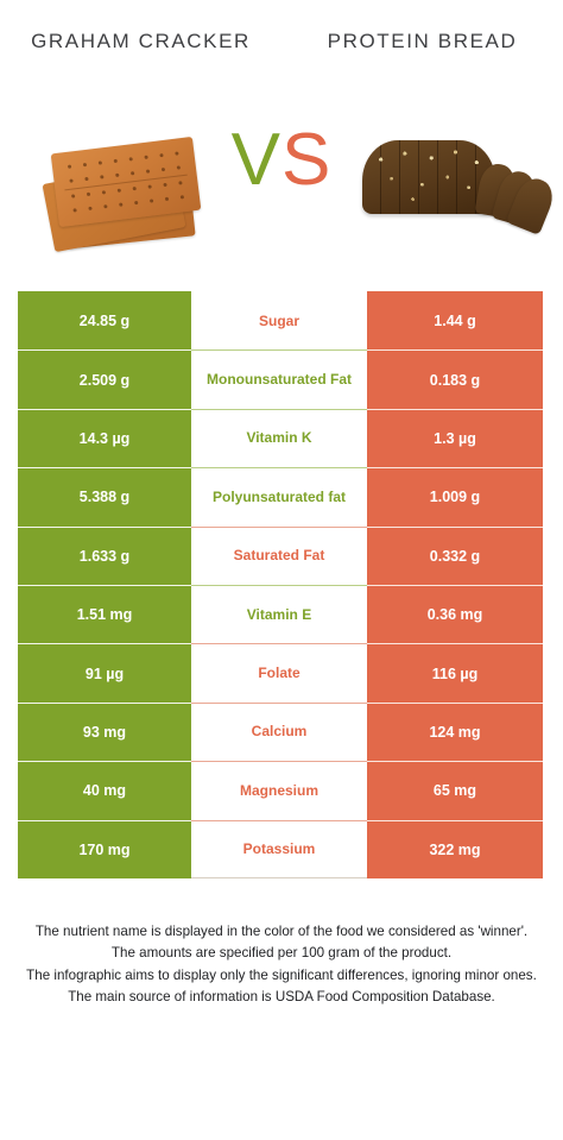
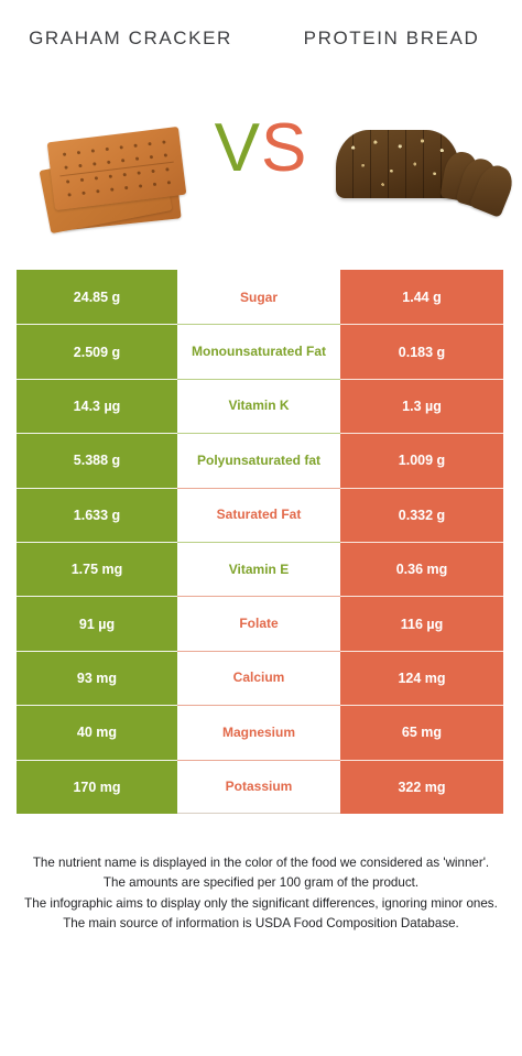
  GRAHAM CRACKER
  PROTEIN BREAD
  VS
  24.85 g
  Sugar
  1.44 g
  2.509 g
  Monounsaturated Fat
  0.183 g
  14.3 µg
  Vitamin K
  1.3 µg
  5.388 g
  Polyunsaturated fat
  1.009 g
  1.633 g
  Saturated Fat
  0.332 g
- 1.51 mg
+ 1.75 mg
  Vitamin E
  0.36 mg
  91 µg
  Folate
  116 µg
  93 mg
  Calcium
  124 mg
  40 mg
  Magnesium
  65 mg
  170 mg
  Potassium
  322 mg
  The nutrient name is displayed in the color of the food we considered as 'winner'.
  The amounts are specified per 100 gram of the product.
  The infographic aims to display only the significant differences, ignoring minor ones.
  The main source of information is USDA Food Composition Database.
